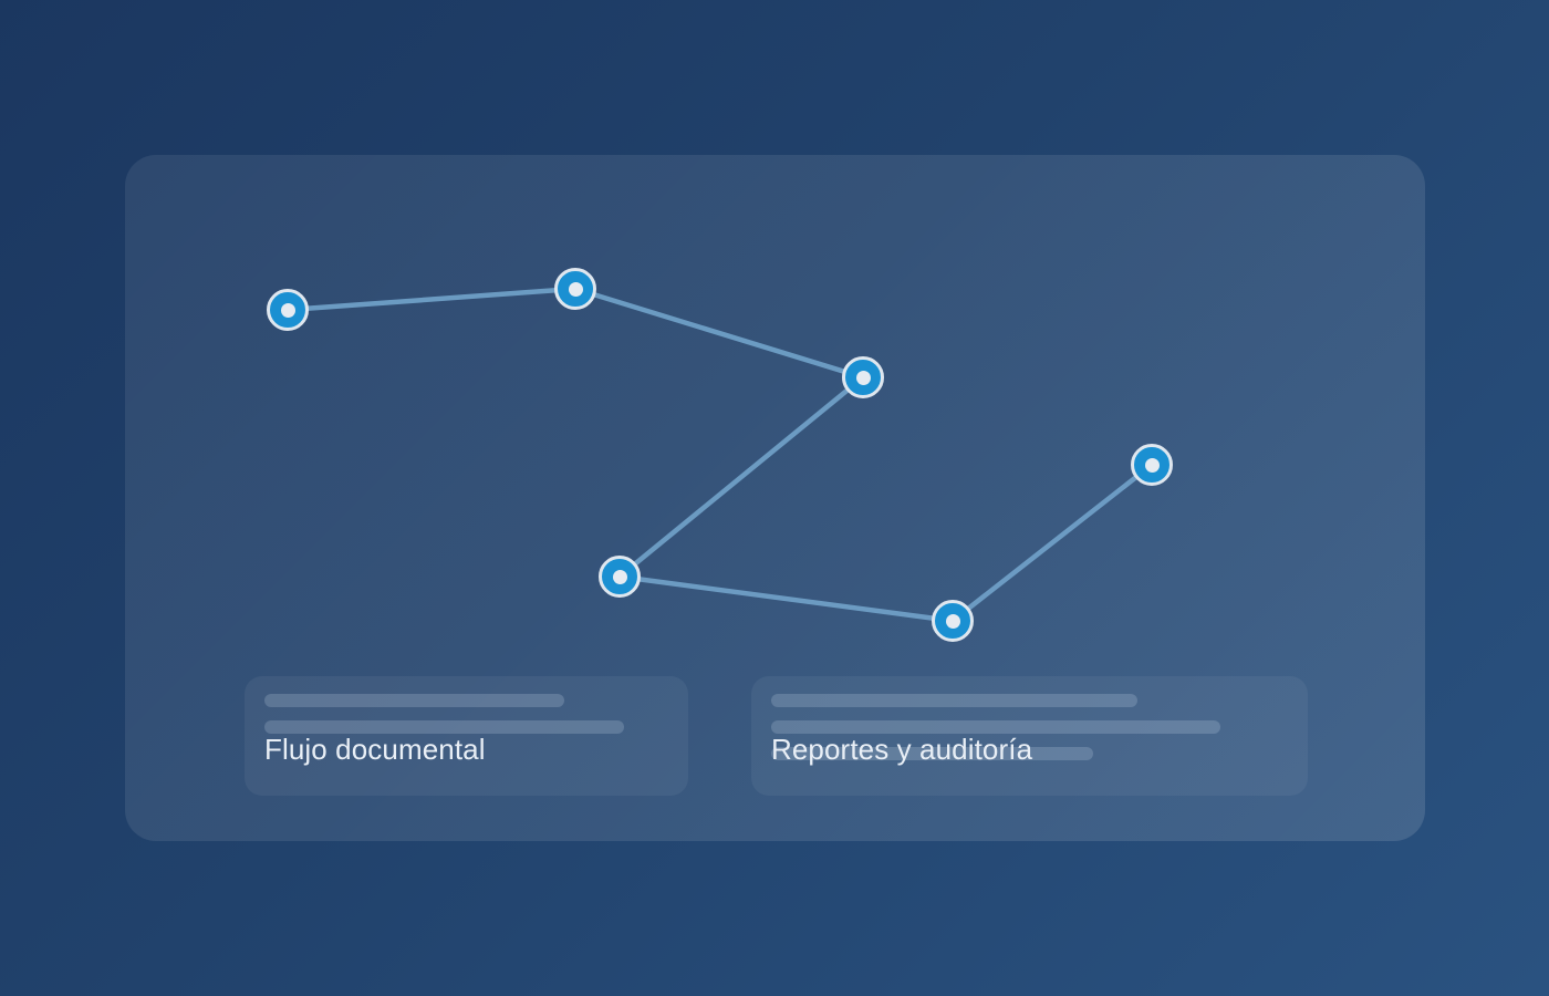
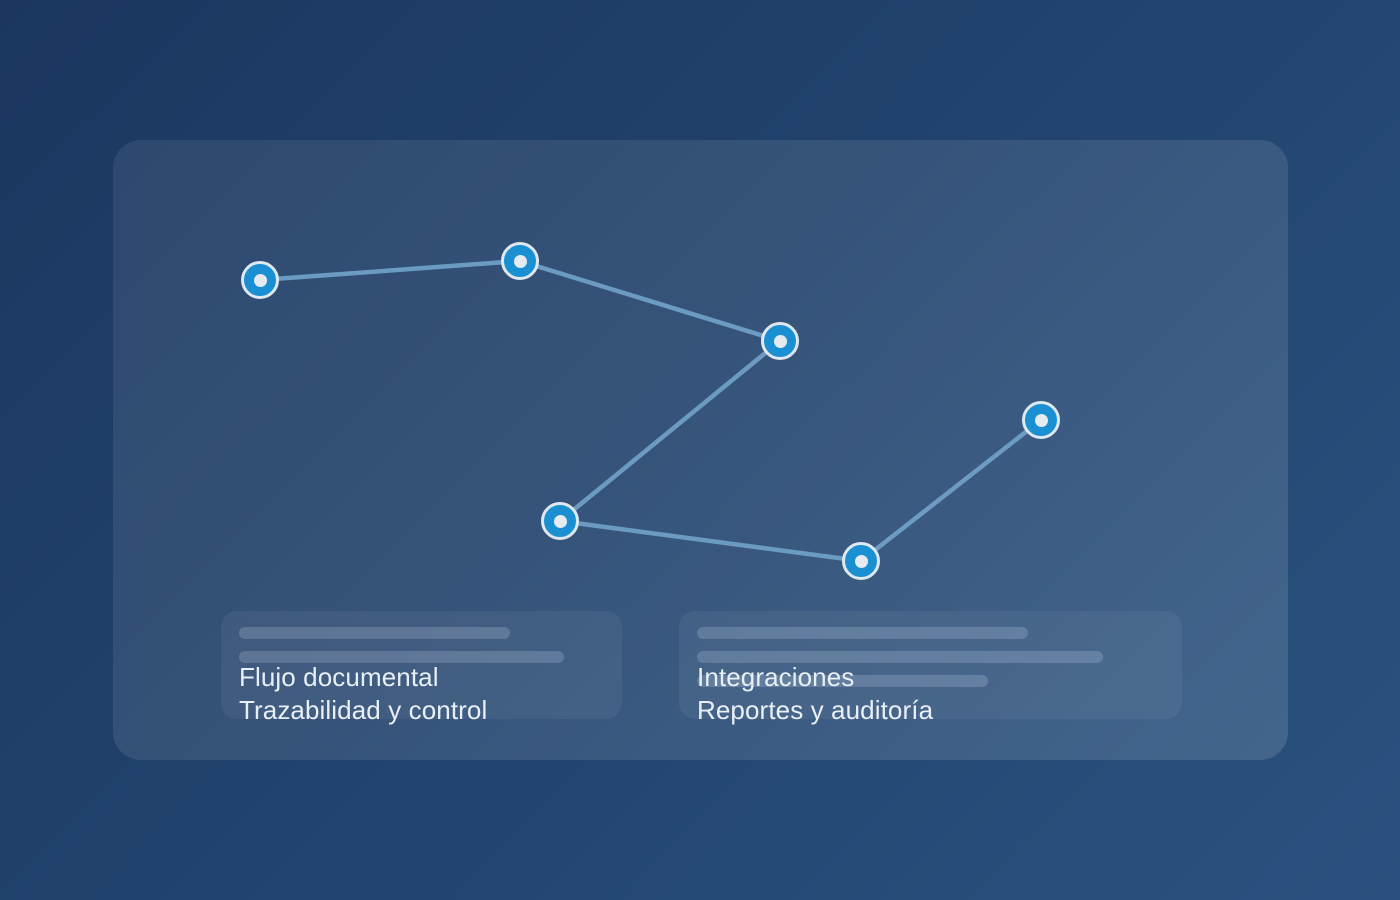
  Flujo documental
+ Trazabilidad y control
+ Integraciones
  Reportes y auditoría
